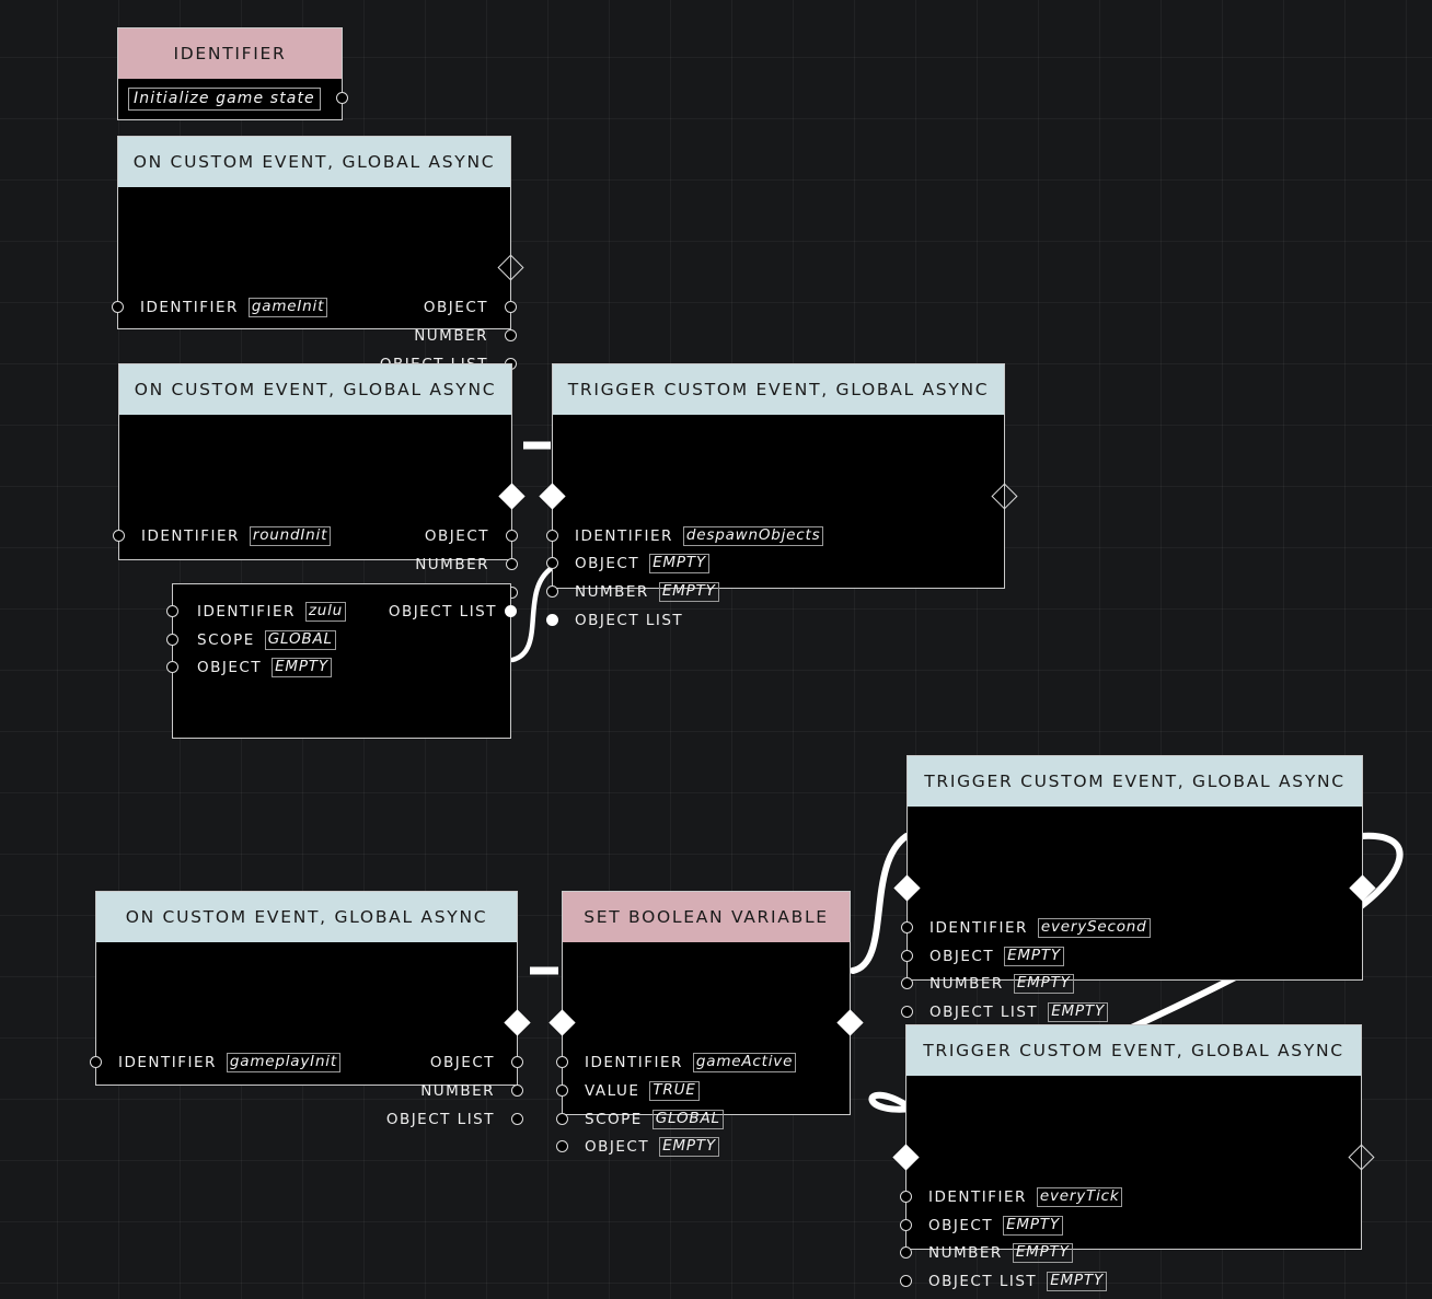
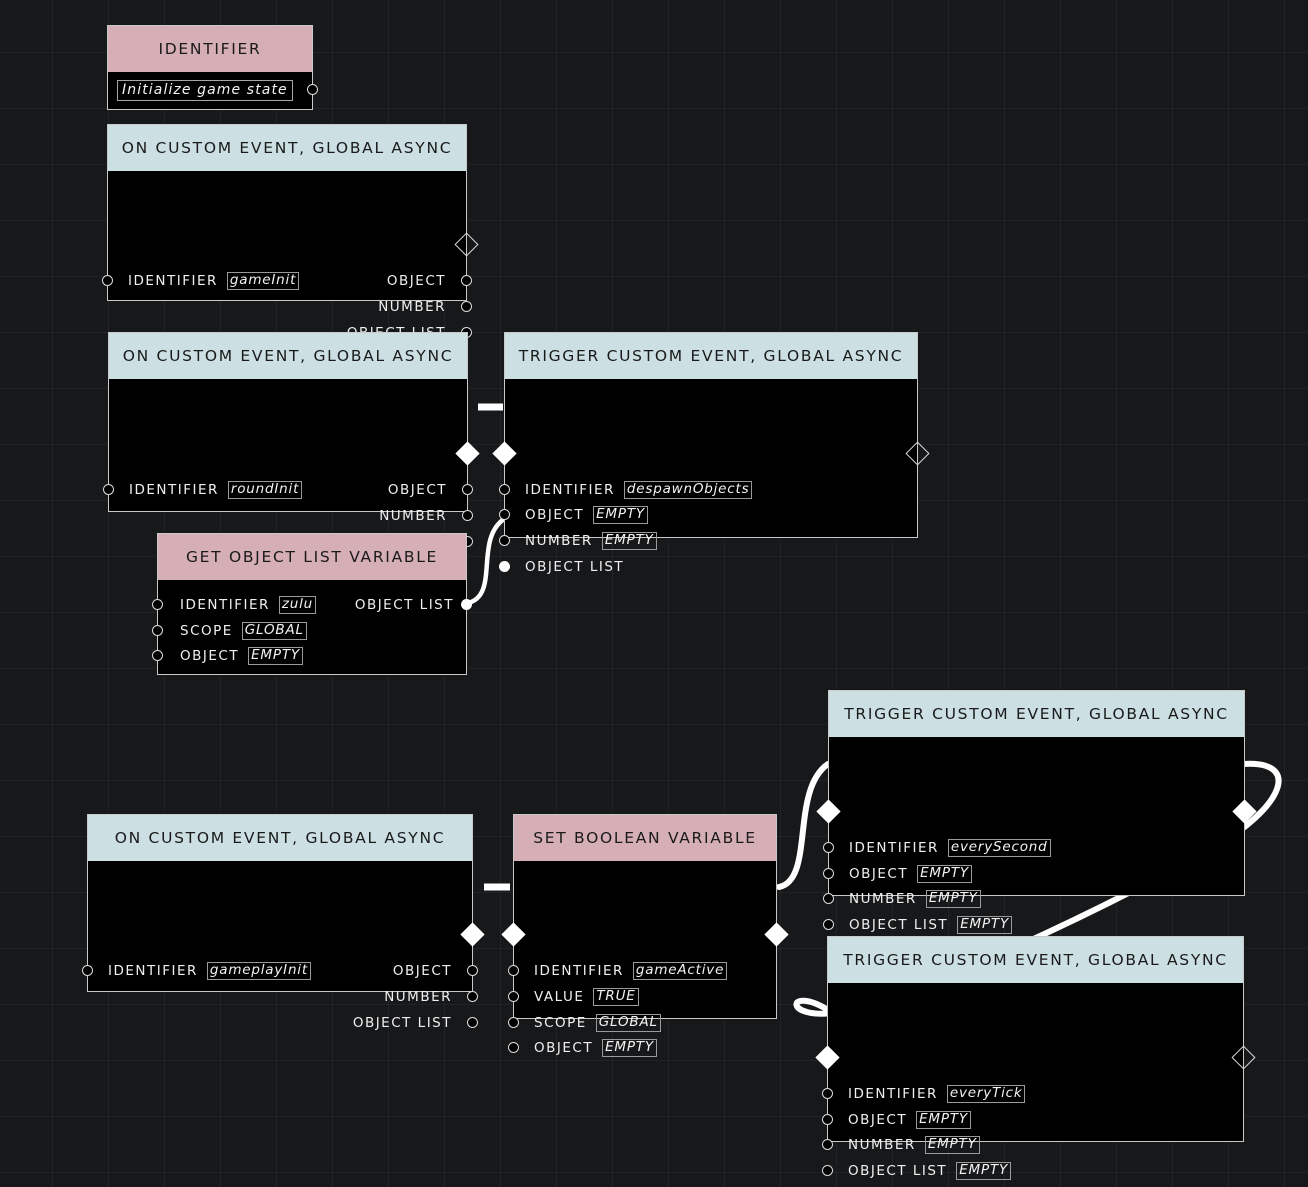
  IDENTIFIER
  Initialize game state
  ON CUSTOM EVENT, GLOBAL ASYNC
  IDENTIFIER
  gameInit
  OBJECT
  NUMBER
  ON CUSTOM EVENT, GLOBAL ASYNC
  IDENTIFIER
  roundInit
  OBJECT
  NUMBER
  TRIGGER CUSTOM EVENT, GLOBAL ASYNC
  IDENTIFIER
  despawnObjects
  OBJECT
  EMPTY
  NUMBER
  EMPTY
  OBJECT LIST
+ GET OBJECT LIST VARIABLE
  IDENTIFIER
  zulu
  SCOPE
  GLOBAL
  OBJECT
  EMPTY
  OBJECT LIST
  TRIGGER CUSTOM EVENT, GLOBAL ASYNC
  IDENTIFIER
  everySecond
  OBJECT
  EMPTY
  NUMBER
  EMPTY
  OBJECT LIST
  EMPTY
  ON CUSTOM EVENT, GLOBAL ASYNC
  IDENTIFIER
  gameplayInit
  OBJECT
  NUMBER
  OBJECT LIST
  SET BOOLEAN VARIABLE
  IDENTIFIER
  gameActive
  VALUE
  TRUE
  SCOPE
  GLOBAL
  OBJECT
  EMPTY
  TRIGGER CUSTOM EVENT, GLOBAL ASYNC
  IDENTIFIER
  everyTick
  OBJECT
  EMPTY
  NUMBER
  EMPTY
  OBJECT LIST
  EMPTY
